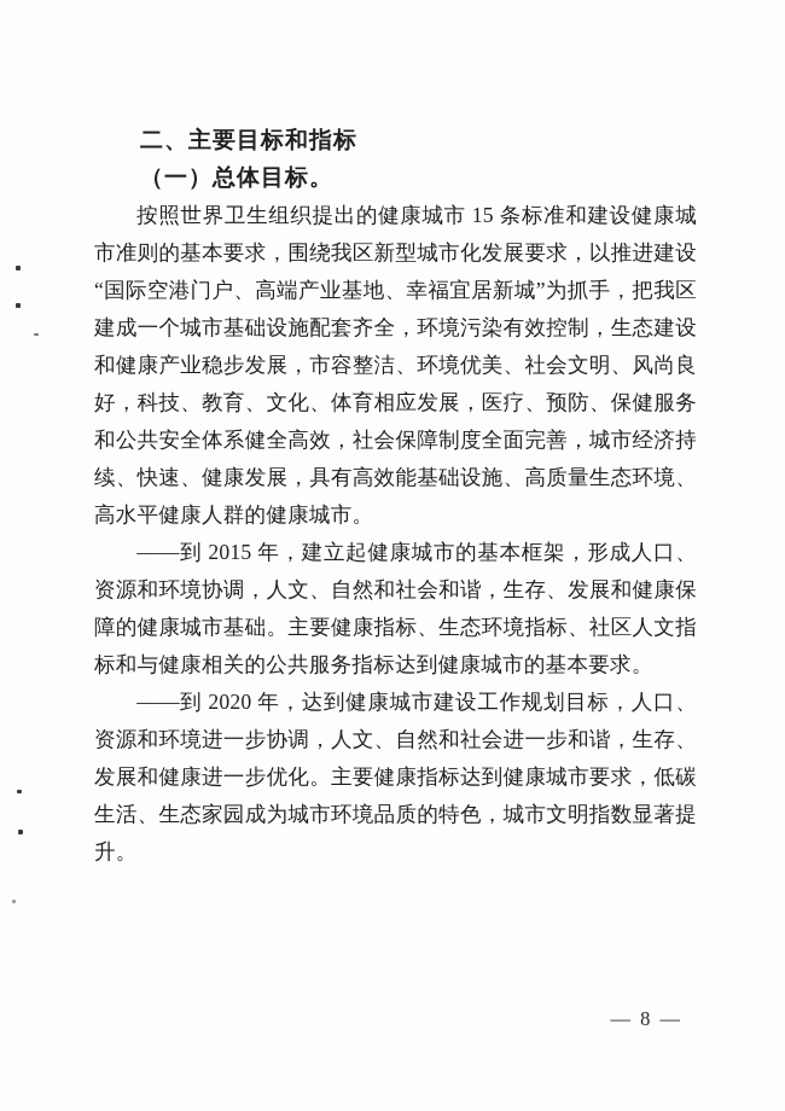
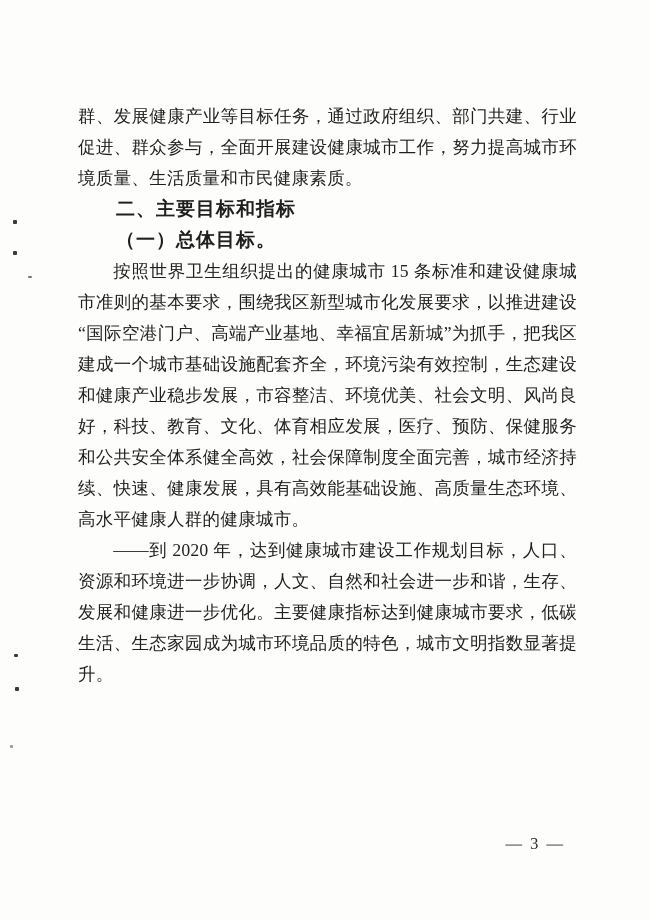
+ 群、发展健康产业等目标任务，通过政府组织、部门共建、行业促进、群众参与，全面开展建设健康城市工作，努力提高城市环境质量、生活质量和市民健康素质。
  二、主要目标和指标
  （一）总体目标。
  按照世界卫生组织提出的健康城市 15 条标准和建设健康城市准则的基本要求，围绕我区新型城市化发展要求，以推进建设“国际空港门户、高端产业基地、幸福宜居新城”为抓手，把我区建成一个城市基础设施配套齐全，环境污染有效控制，生态建设和健康产业稳步发展，市容整洁、环境优美、社会文明、风尚良好，科技、教育、文化、体育相应发展，医疗、预防、保健服务和公共安全体系健全高效，社会保障制度全面完善，城市经济持续、快速、健康发展，具有高效能基础设施、高质量生态环境、高水平健康人群的健康城市。
- ——到 2015 年，建立起健康城市的基本框架，形成人口、资源和环境协调，人文、自然和社会和谐，生存、发展和健康保障的健康城市基础。主要健康指标、生态环境指标、社区人文指标和与健康相关的公共服务指标达到健康城市的基本要求。
  ——到 2020 年，达到健康城市建设工作规划目标，人口、资源和环境进一步协调，人文、自然和社会进一步和谐，生存、发展和健康进一步优化。主要健康指标达到健康城市要求，低碳生活、生态家园成为城市环境品质的特色，城市文明指数显著提升。
- — 8 —
+ — 3 —
